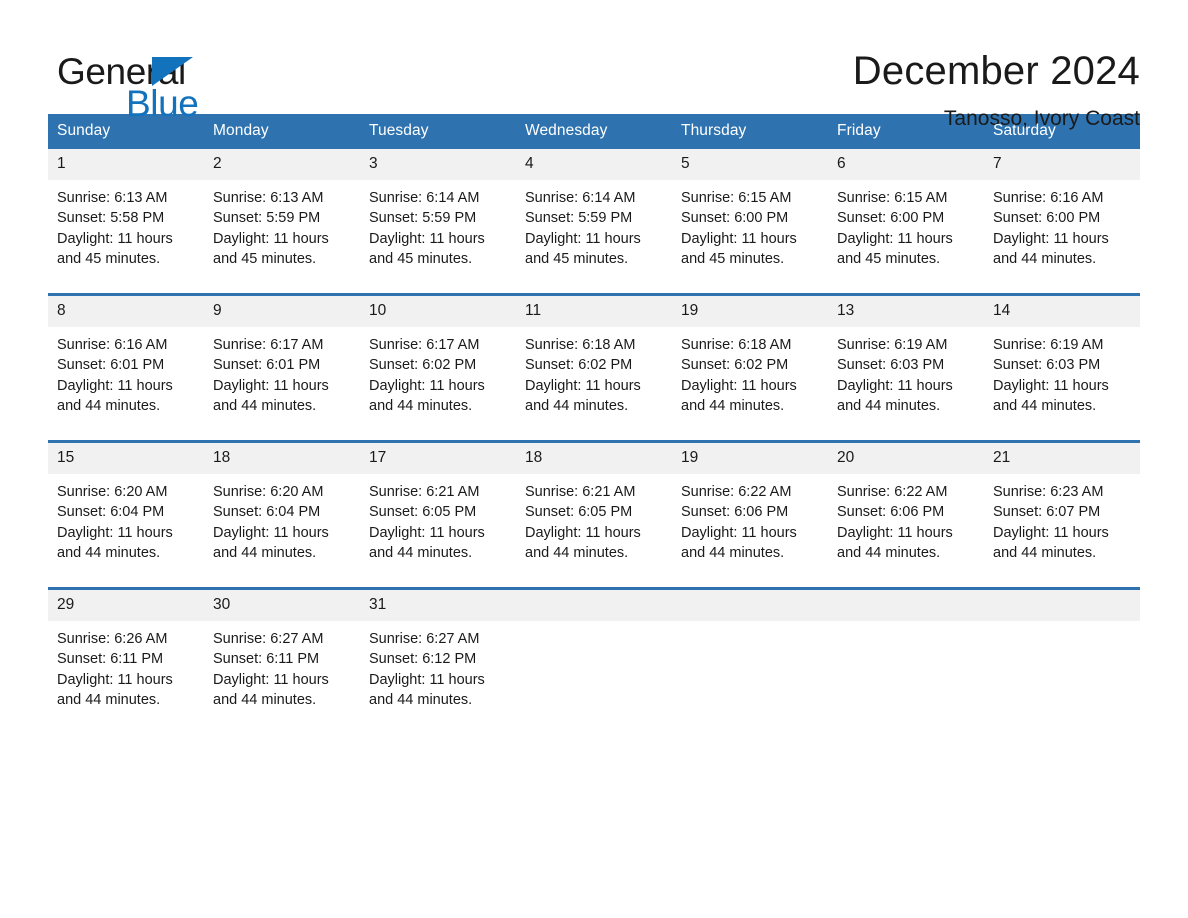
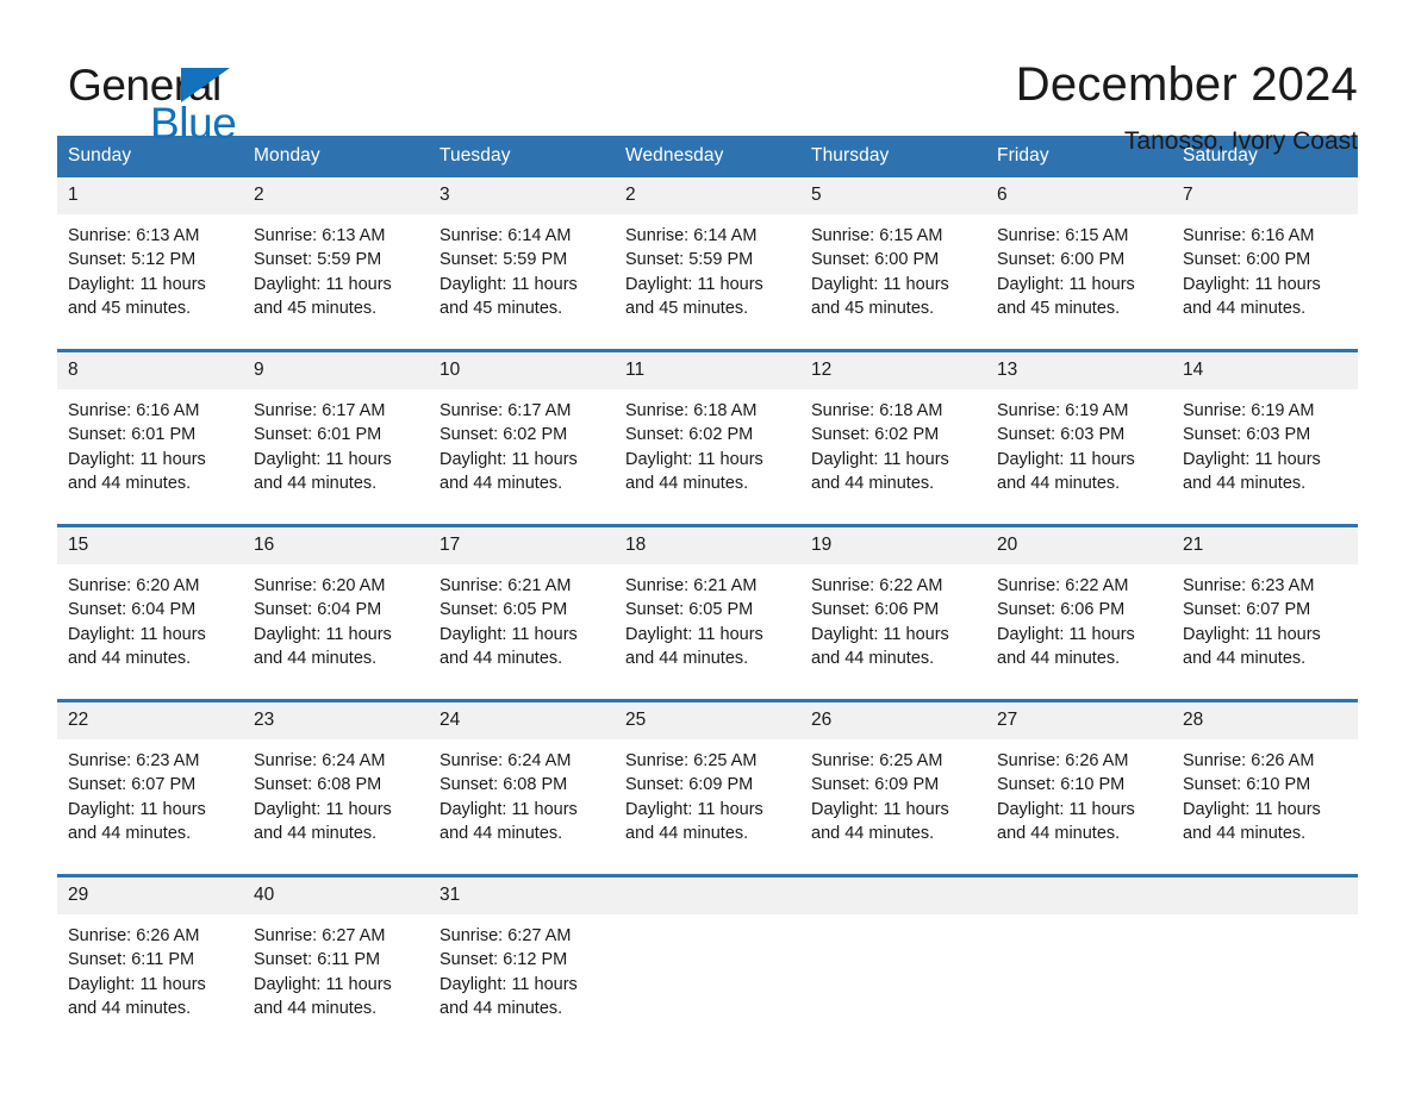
  General
  Blue
  December 2024
  Tanosso, Ivory Coast
  Sunday	Monday	Tuesday	Wednesday	Thursday	Friday	Saturday
- 1	2	3	4	5	6	7
+ 1	2	3	2	5	6	7
- Sunrise: 6:13 AM Sunset: 5:58 PM Daylight: 11 hours and 45 minutes.	Sunrise: 6:13 AM Sunset: 5:59 PM Daylight: 11 hours and 45 minutes.	Sunrise: 6:14 AM Sunset: 5:59 PM Daylight: 11 hours and 45 minutes.	Sunrise: 6:14 AM Sunset: 5:59 PM Daylight: 11 hours and 45 minutes.	Sunrise: 6:15 AM Sunset: 6:00 PM Daylight: 11 hours and 45 minutes.	Sunrise: 6:15 AM Sunset: 6:00 PM Daylight: 11 hours and 45 minutes.	Sunrise: 6:16 AM Sunset: 6:00 PM Daylight: 11 hours and 44 minutes.
+ Sunrise: 6:13 AM Sunset: 5:12 PM Daylight: 11 hours and 45 minutes.	Sunrise: 6:13 AM Sunset: 5:59 PM Daylight: 11 hours and 45 minutes.	Sunrise: 6:14 AM Sunset: 5:59 PM Daylight: 11 hours and 45 minutes.	Sunrise: 6:14 AM Sunset: 5:59 PM Daylight: 11 hours and 45 minutes.	Sunrise: 6:15 AM Sunset: 6:00 PM Daylight: 11 hours and 45 minutes.	Sunrise: 6:15 AM Sunset: 6:00 PM Daylight: 11 hours and 45 minutes.	Sunrise: 6:16 AM Sunset: 6:00 PM Daylight: 11 hours and 44 minutes.
- 8	9	10	11	19	13	14
+ 8	9	10	11	12	13	14
  Sunrise: 6:16 AM Sunset: 6:01 PM Daylight: 11 hours and 44 minutes.	Sunrise: 6:17 AM Sunset: 6:01 PM Daylight: 11 hours and 44 minutes.	Sunrise: 6:17 AM Sunset: 6:02 PM Daylight: 11 hours and 44 minutes.	Sunrise: 6:18 AM Sunset: 6:02 PM Daylight: 11 hours and 44 minutes.	Sunrise: 6:18 AM Sunset: 6:02 PM Daylight: 11 hours and 44 minutes.	Sunrise: 6:19 AM Sunset: 6:03 PM Daylight: 11 hours and 44 minutes.	Sunrise: 6:19 AM Sunset: 6:03 PM Daylight: 11 hours and 44 minutes.
- 15	18	17	18	19	20	21
+ 15	16	17	18	19	20	21
  Sunrise: 6:20 AM Sunset: 6:04 PM Daylight: 11 hours and 44 minutes.	Sunrise: 6:20 AM Sunset: 6:04 PM Daylight: 11 hours and 44 minutes.	Sunrise: 6:21 AM Sunset: 6:05 PM Daylight: 11 hours and 44 minutes.	Sunrise: 6:21 AM Sunset: 6:05 PM Daylight: 11 hours and 44 minutes.	Sunrise: 6:22 AM Sunset: 6:06 PM Daylight: 11 hours and 44 minutes.	Sunrise: 6:22 AM Sunset: 6:06 PM Daylight: 11 hours and 44 minutes.	Sunrise: 6:23 AM Sunset: 6:07 PM Daylight: 11 hours and 44 minutes.
+ 22	23	24	25	26	27	28
+ Sunrise: 6:23 AM Sunset: 6:07 PM Daylight: 11 hours and 44 minutes.	Sunrise: 6:24 AM Sunset: 6:08 PM Daylight: 11 hours and 44 minutes.	Sunrise: 6:24 AM Sunset: 6:08 PM Daylight: 11 hours and 44 minutes.	Sunrise: 6:25 AM Sunset: 6:09 PM Daylight: 11 hours and 44 minutes.	Sunrise: 6:25 AM Sunset: 6:09 PM Daylight: 11 hours and 44 minutes.	Sunrise: 6:26 AM Sunset: 6:10 PM Daylight: 11 hours and 44 minutes.	Sunrise: 6:26 AM Sunset: 6:10 PM Daylight: 11 hours and 44 minutes.
- 29	30	31
+ 29	40	31
  Sunrise: 6:26 AM Sunset: 6:11 PM Daylight: 11 hours and 44 minutes.	Sunrise: 6:27 AM Sunset: 6:11 PM Daylight: 11 hours and 44 minutes.	Sunrise: 6:27 AM Sunset: 6:12 PM Daylight: 11 hours and 44 minutes.
